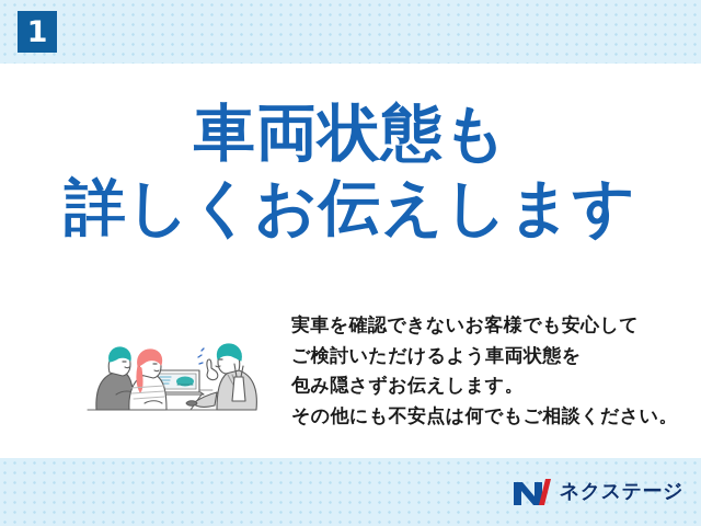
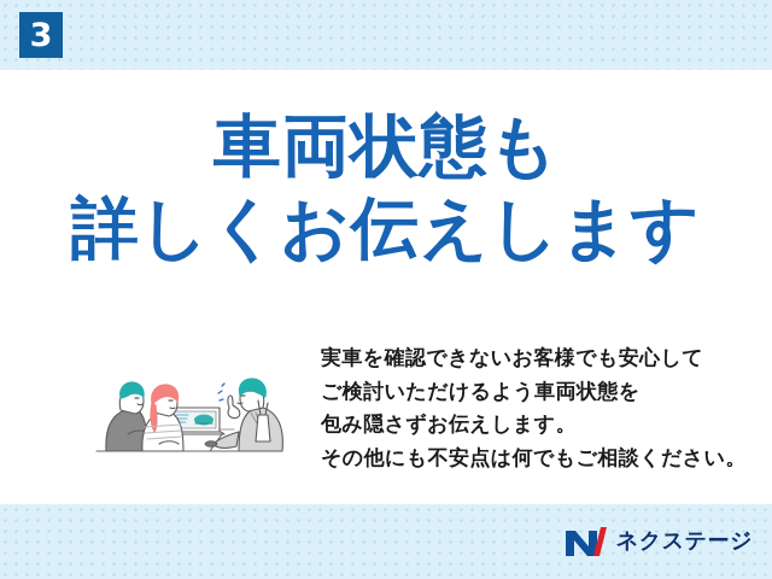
- 1
+ 3
  車両状態も
  詳しくお伝えします
  実車を確認できないお客様でも安心して
  ご検討いただけるよう車両状態を
  包み隠さずお伝えします。
  その他にも不安点は何でもご相談ください。
  ネクステージ
